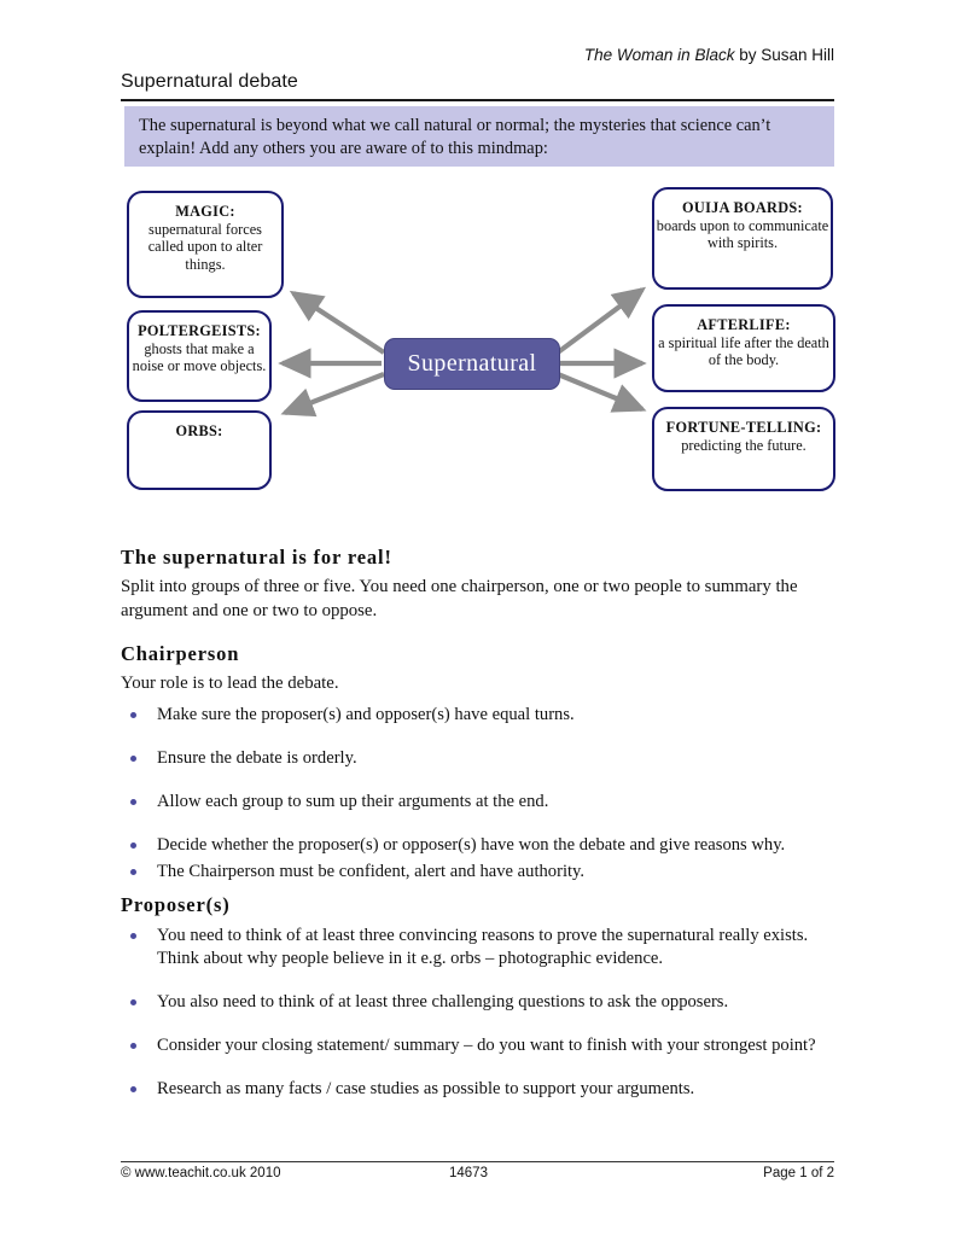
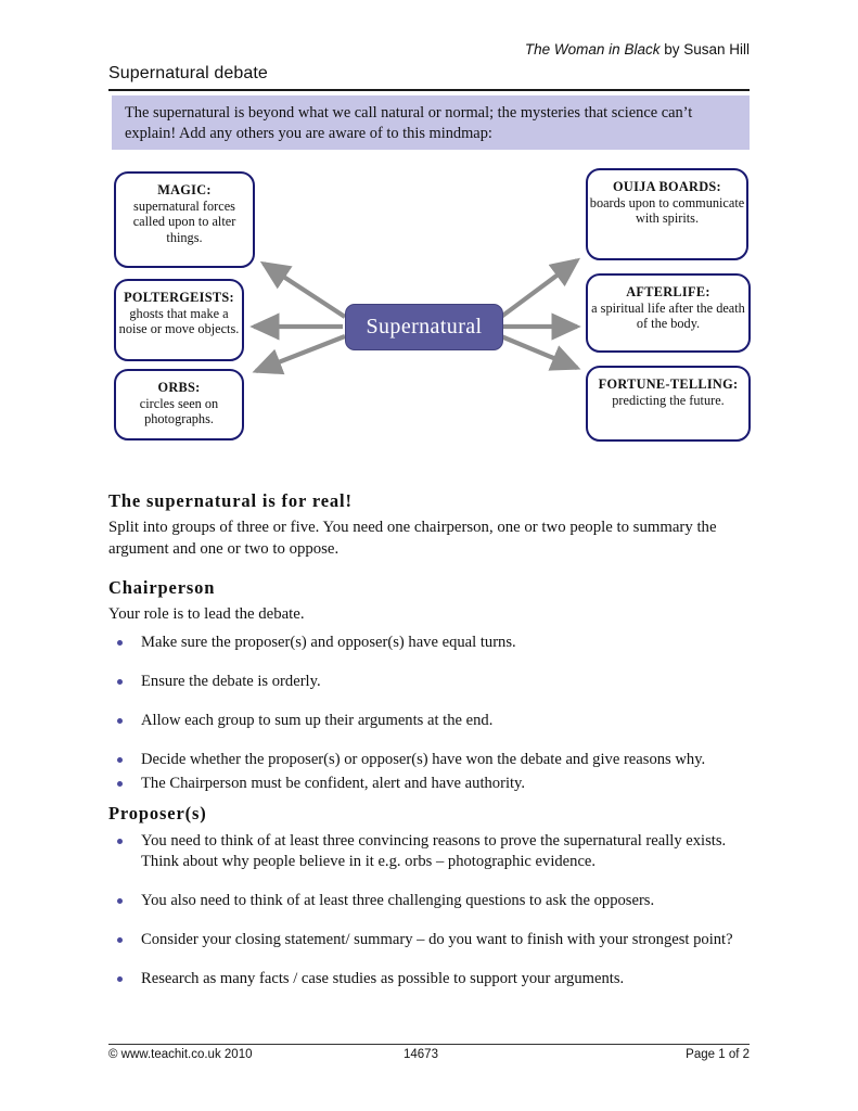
  The Woman in Black by Susan Hill
  Supernatural debate
  The supernatural is beyond what we call natural or normal; the mysteries that science can’t explain! Add any others you are aware of to this mindmap:
  MAGIC:
  supernatural forces called upon to alter things.
  POLTERGEISTS:
  ghosts that make a noise or move objects.
  ORBS:
+ circles seen on photographs.
  OUIJA BOARDS:
  boards upon to communicate with spirits.
  AFTERLIFE:
  a spiritual life after the death of the body.
  FORTUNE-TELLING:
  predicting the future.
  Supernatural
  The supernatural is for real!
  Split into groups of three or five. You need one chairperson, one or two people to summary the argument and one or two to oppose.
  Chairperson
  Your role is to lead the debate.
  Make sure the proposer(s) and opposer(s) have equal turns.
  Ensure the debate is orderly.
  Allow each group to sum up their arguments at the end.
  Decide whether the proposer(s) or opposer(s) have won the debate and give reasons why.
  The Chairperson must be confident, alert and have authority.
  Proposer(s)
  You need to think of at least three convincing reasons to prove the supernatural really exists. Think about why people believe in it e.g. orbs – photographic evidence.
  You also need to think of at least three challenging questions to ask the opposers.
  Consider your closing statement/ summary – do you want to finish with your strongest point?
  Research as many facts / case studies as possible to support your arguments.
  © www.teachit.co.uk 2010
  14673
  Page 1 of 2
